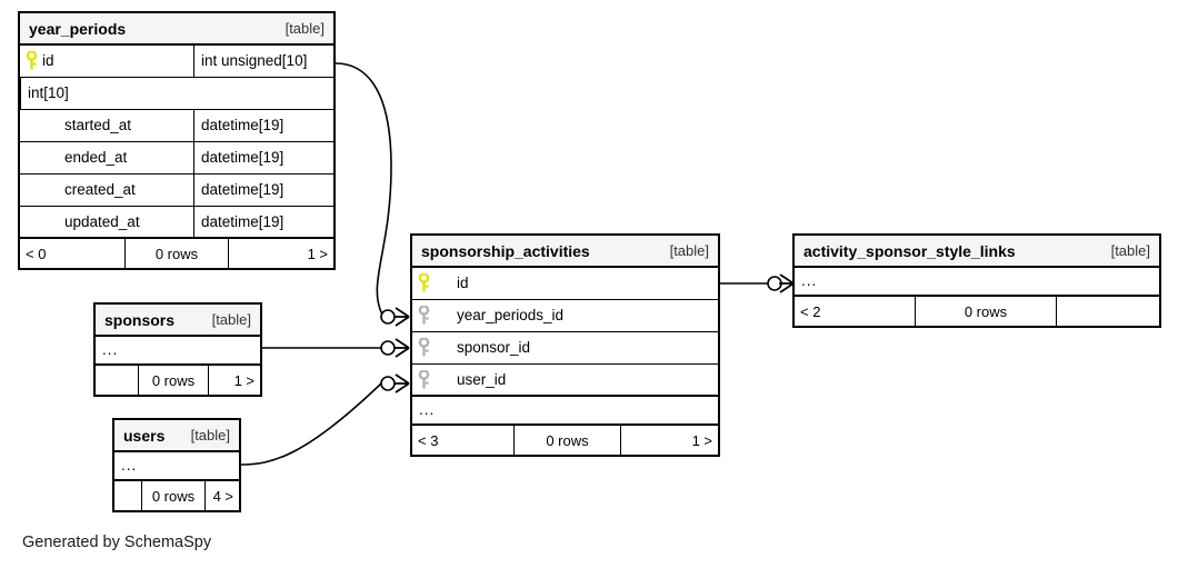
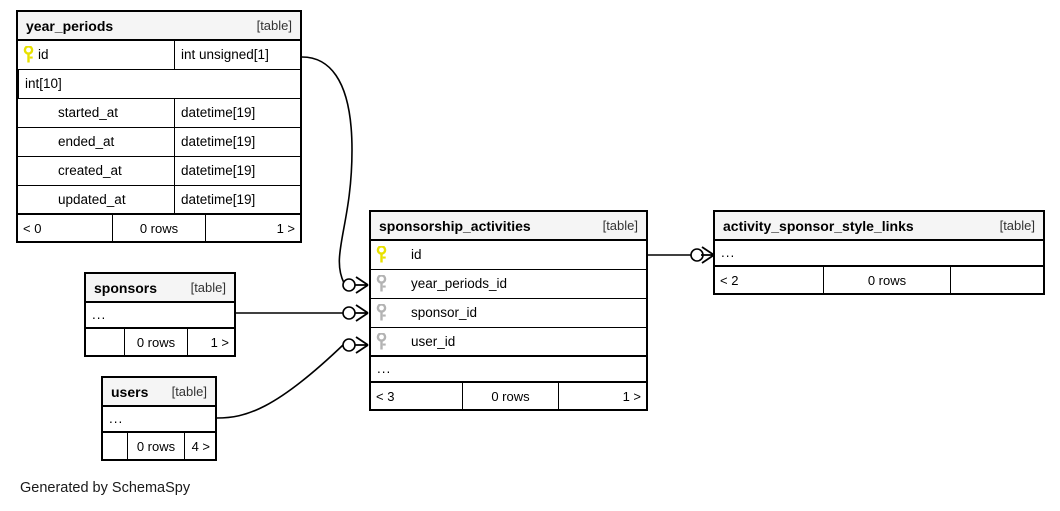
  year_periods
  [table]
  id
- int unsigned[10]
+ int unsigned[1]
  int[10]
  started_at
  datetime[19]
  ended_at
  datetime[19]
  created_at
  datetime[19]
  updated_at
  datetime[19]
  < 0
  0 rows
  1 >
  sponsorship_activities
  [table]
  id
  year_periods_id
  sponsor_id
  user_id
  ...
  < 3
  0 rows
  1 >
  activity_sponsor_style_links
  [table]
  ...
  < 2
  0 rows
  sponsors
  [table]
  ...
  0 rows
  1 >
  users
  [table]
  ...
  0 rows
  4 >
  Generated by SchemaSpy
